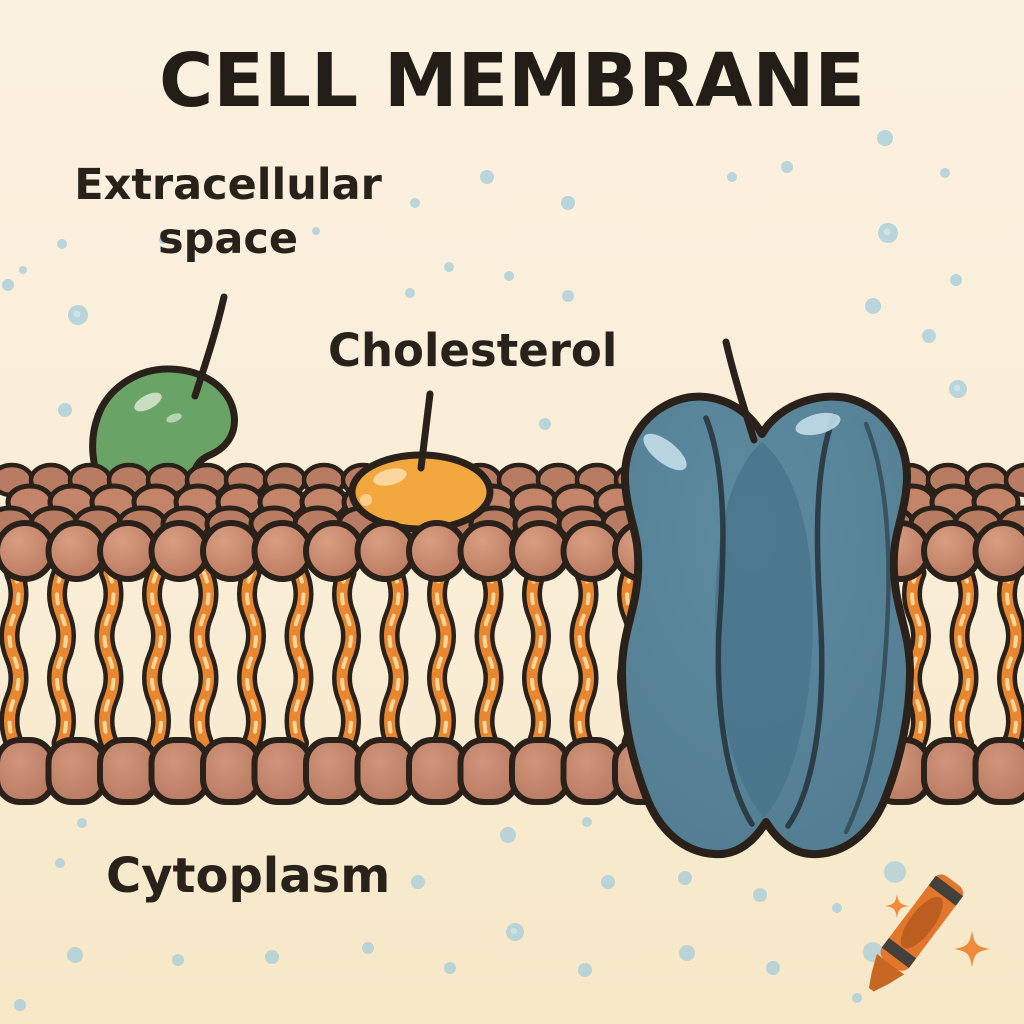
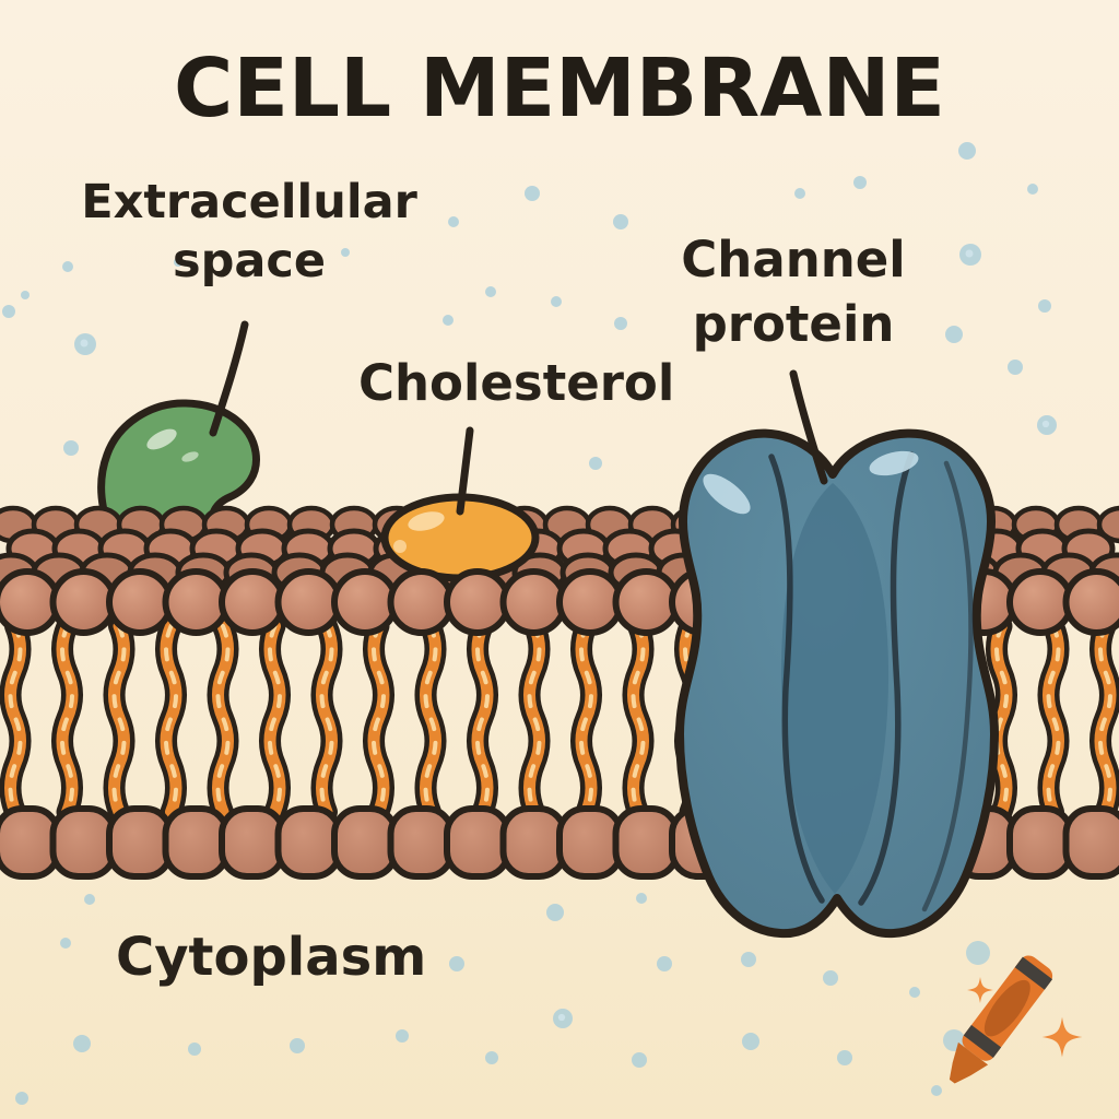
  CELL MEMBRANE
  Extracellular space
  Cholesterol
+ Channel protein
  Cytoplasm
